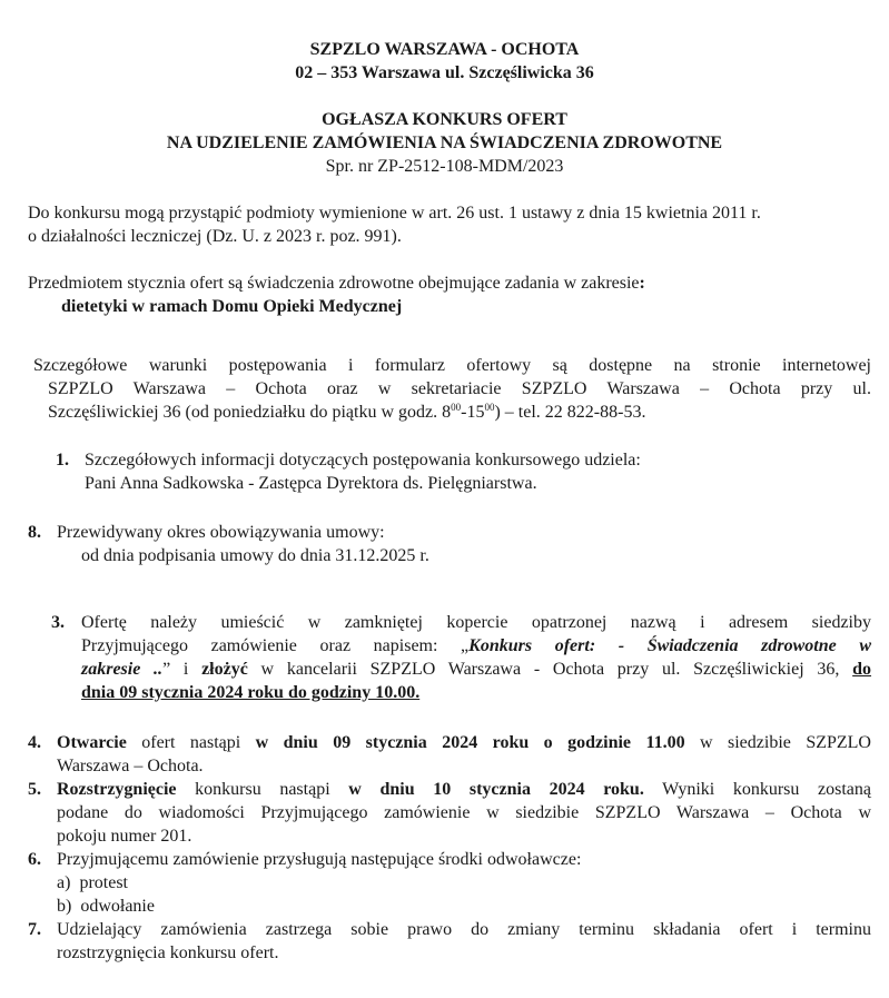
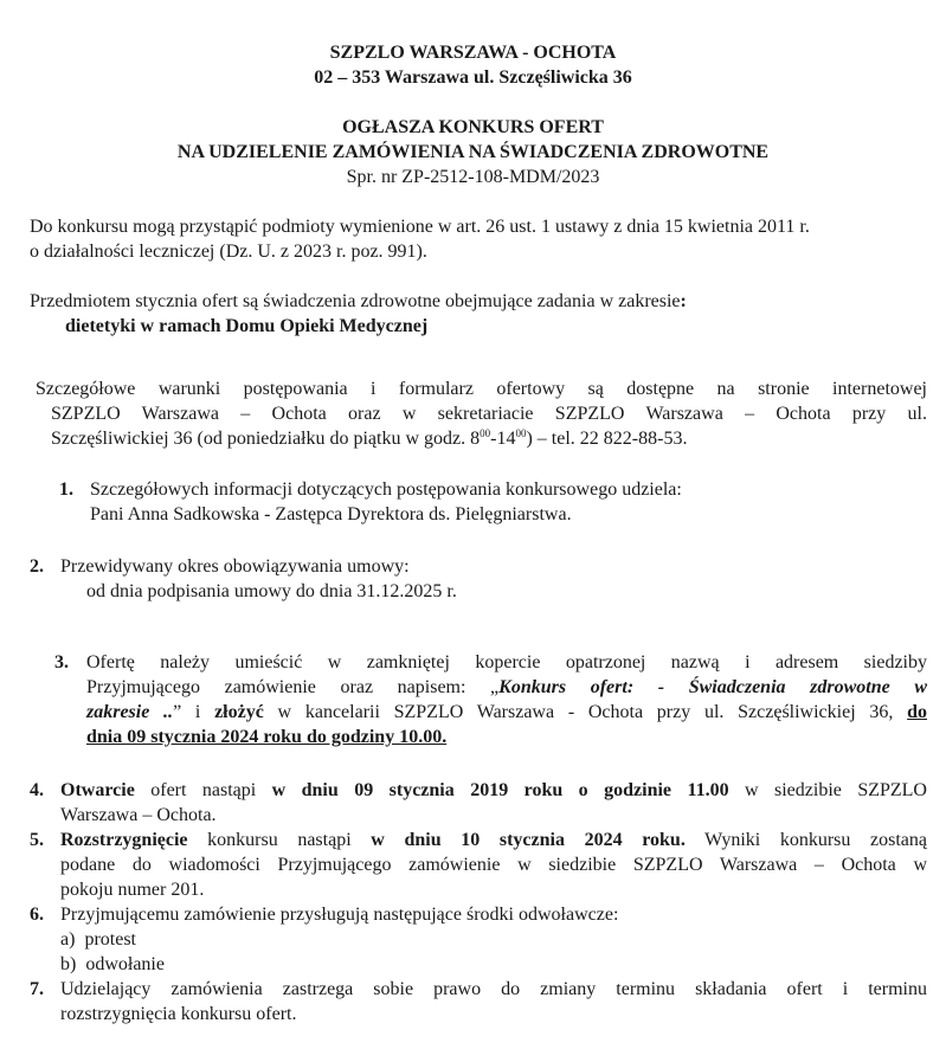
  SZPZLO WARSZAWA - OCHOTA
  02 – 353 Warszawa ul. Szczęśliwicka 36
  OGŁASZA KONKURS OFERT
  NA UDZIELENIE ZAMÓWIENIA NA ŚWIADCZENIA ZDROWOTNE
  Spr. nr ZP-2512-108-MDM/2023
  Do konkursu mogą przystąpić podmioty wymienione w art. 26 ust. 1 ustawy z dnia 15 kwietnia 2011 r.
  o działalności leczniczej (Dz. U. z 2023 r. poz. 991).
  Przedmiotem stycznia ofert są świadczenia zdrowotne obejmujące zadania w zakresie:
  dietetyki w ramach Domu Opieki Medycznej
  Szczegółowe warunki postępowania i formularz ofertowy są dostępne na stronie internetowej
  SZPZLO Warszawa – Ochota oraz w sekretariacie SZPZLO Warszawa – Ochota przy ul.
- Szczęśliwickiej 36 (od poniedziałku do piątku w godz. 800-1500) – tel. 22 822-88-53.
+ Szczęśliwickiej 36 (od poniedziałku do piątku w godz. 800-1400) – tel. 22 822-88-53.
  1.
  Szczegółowych informacji dotyczących postępowania konkursowego udziela:
  Pani Anna Sadkowska - Zastępca Dyrektora ds. Pielęgniarstwa.
- 8.
+ 2.
  Przewidywany okres obowiązywania umowy:
  od dnia podpisania umowy do dnia 31.12.2025 r.
  3.
  Ofertę należy umieścić w zamkniętej kopercie opatrzonej nazwą i adresem siedziby
  Przyjmującego zamówienie oraz napisem: „Konkurs ofert: - Świadczenia zdrowotne w
  zakresie ..” i złożyć w kancelarii SZPZLO Warszawa - Ochota przy ul. Szczęśliwickiej 36, do
  dnia 09 stycznia 2024 roku do godziny 10.00.
  4.
- Otwarcie ofert nastąpi w dniu 09 stycznia 2024 roku o godzinie 11.00 w siedzibie SZPZLO
+ Otwarcie ofert nastąpi w dniu 09 stycznia 2019 roku o godzinie 11.00 w siedzibie SZPZLO
  Warszawa – Ochota.
  5.
  Rozstrzygnięcie konkursu nastąpi w dniu 10 stycznia 2024 roku. Wyniki konkursu zostaną
  podane do wiadomości Przyjmującego zamówienie w siedzibie SZPZLO Warszawa – Ochota w
  pokoju numer 201.
  6.
  Przyjmującemu zamówienie przysługują następujące środki odwoławcze:
  a) protest
  b) odwołanie
  7.
  Udzielający zamówienia zastrzega sobie prawo do zmiany terminu składania ofert i terminu
  rozstrzygnięcia konkursu ofert.
